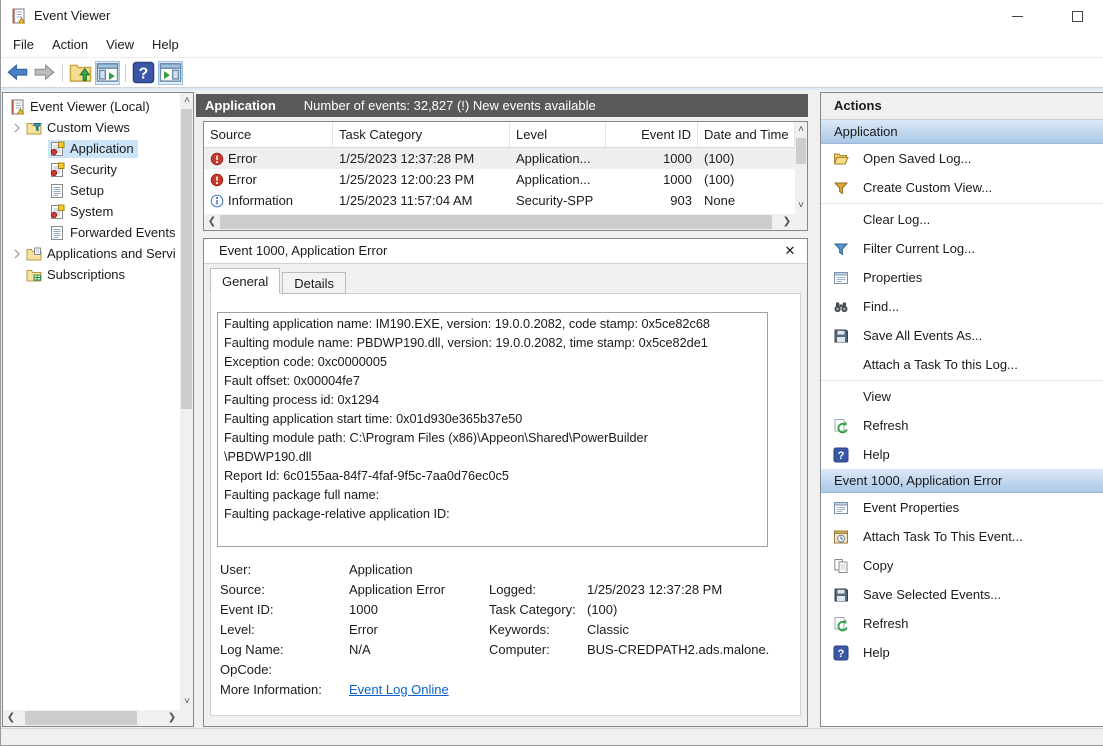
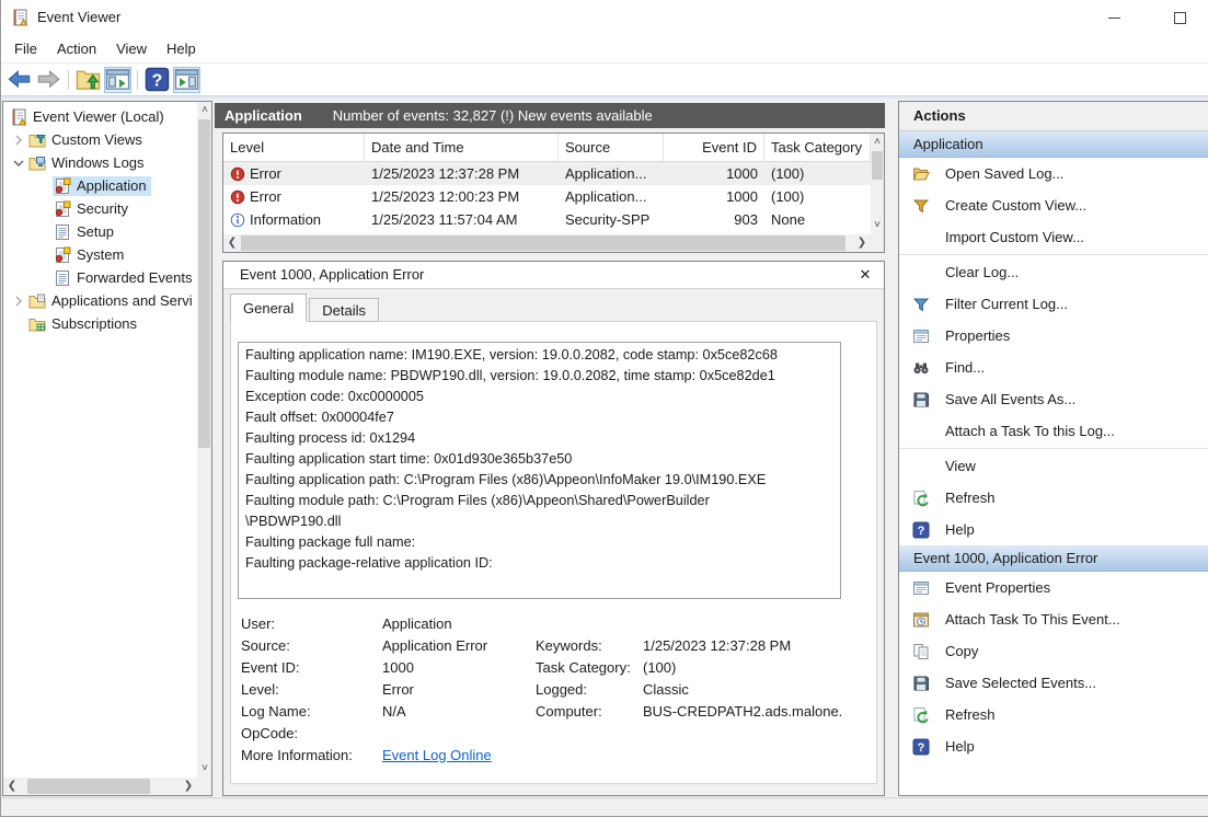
  Event Viewer
  File
  Action
  View
  Help
  ?
  Event Viewer (Local)
  Custom Views
+ Windows Logs
  Application
  Security
  Setup
  System
  Forwarded Events
  Applications and Servi
  Subscriptions
  ˄
  ˅
  ❮
  ❯
  Application
  Number of events: 32,827 (!) New events available
- Source
+ Level
- Task Category
+ Date and Time
- Level
+ Source
  Event ID
- Date and Time
+ Task Category
  Error
  1/25/2023 12:37:28 PM
  Application...
  1000
  (100)
  Error
  1/25/2023 12:00:23 PM
  Application...
  1000
  (100)
  Information
  1/25/2023 11:57:04 AM
  Security-SPP
  903
  None
  ˄
  ˅
  ❮
  ❯
  Event 1000, Application Error
  ✕
  General
  Details
  Faulting application name: IM190.EXE, version: 19.0.0.2082, code stamp: 0x5ce82c68
  Faulting module name: PBDWP190.dll, version: 19.0.0.2082, time stamp: 0x5ce82de1
  Exception code: 0xc0000005
  Fault offset: 0x00004fe7
  Faulting process id: 0x1294
  Faulting application start time: 0x01d930e365b37e50
+ Faulting application path: C:\Program Files (x86)\Appeon\InfoMaker 19.0\IM190.EXE
  Faulting module path: C:\Program Files (x86)\Appeon\Shared\PowerBuilder
  \PBDWP190.dll
- Report Id: 6c0155aa-84f7-4faf-9f5c-7aa0d76ec0c5
  Faulting package full name:
  Faulting package-relative application ID:
  User:
  Application
  Source:
  Application Error
- Logged:
+ Keywords:
  1/25/2023 12:37:28 PM
  Event ID:
  1000
  Task Category:
  (100)
  Level:
  Error
- Keywords:
+ Logged:
  Classic
  Log Name:
  N/A
  Computer:
  BUS-CREDPATH2.ads.malone.
  OpCode:
  More Information:
  Event Log Online
  Actions
  Application
  Open Saved Log...
  Create Custom View...
+ Import Custom View...
  Clear Log...
  Filter Current Log...
  Properties
  Find...
  Save All Events As...
  Attach a Task To this Log...
  View
  Refresh
  ?
  Help
  Event 1000, Application Error
  Event Properties
  Attach Task To This Event...
  Copy
  Save Selected Events...
  Refresh
  ?
  Help
